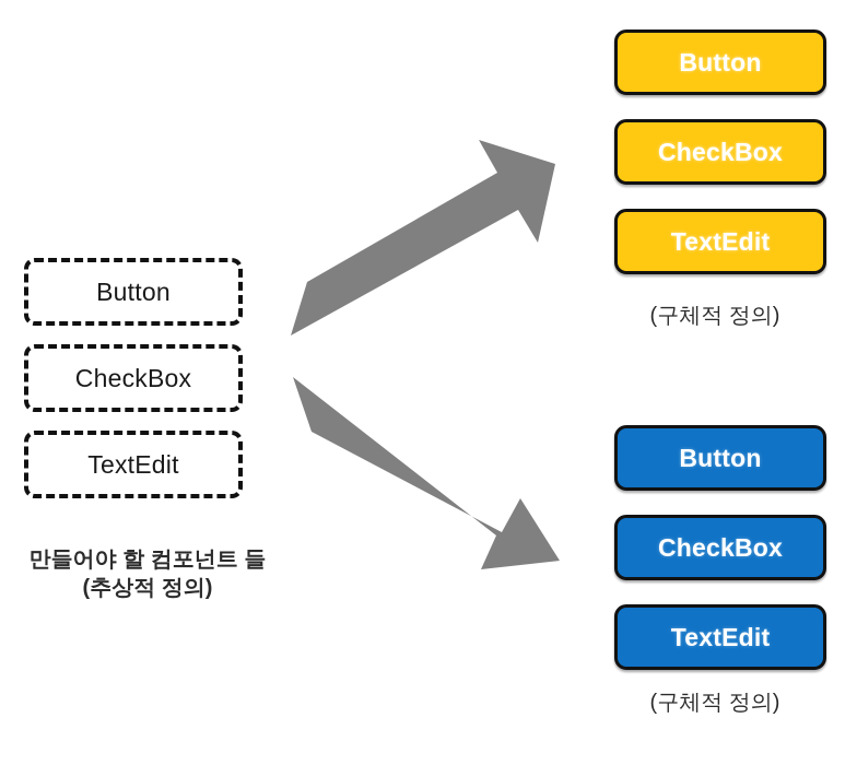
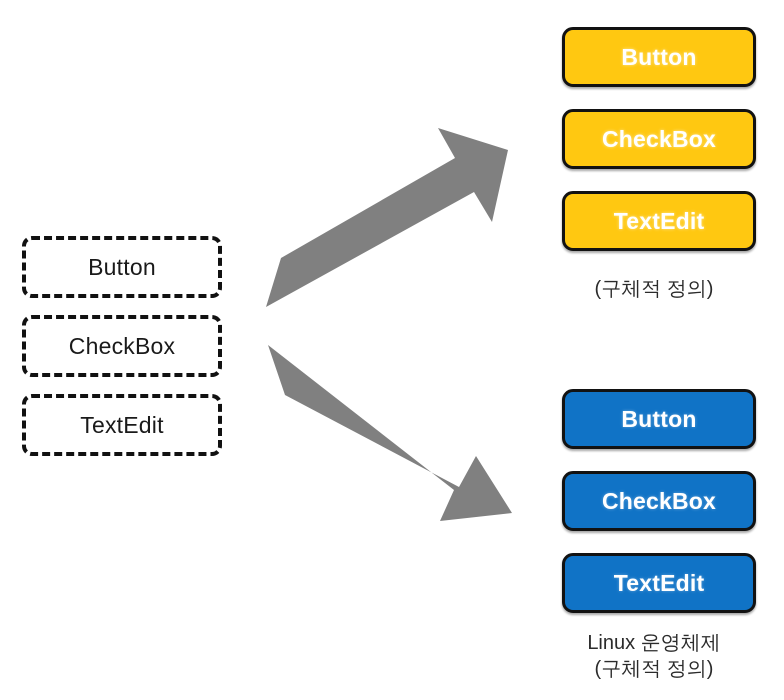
  Button
  CheckBox
  TextEdit
- 만들어야 할 컴포넌트 들
- (추상적 정의)
  Button
  CheckBox
  TextEdit
  (구체적 정의)
  Button
  CheckBox
  TextEdit
+ Linux 운영체제
  (구체적 정의)
